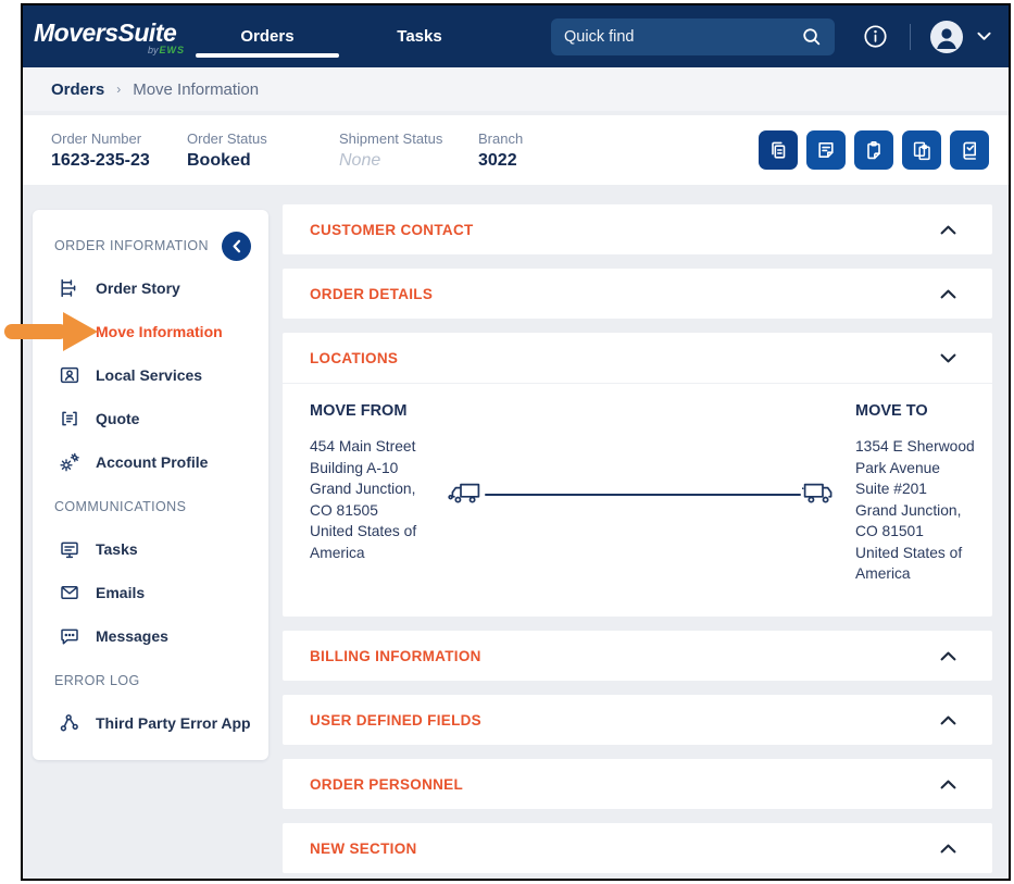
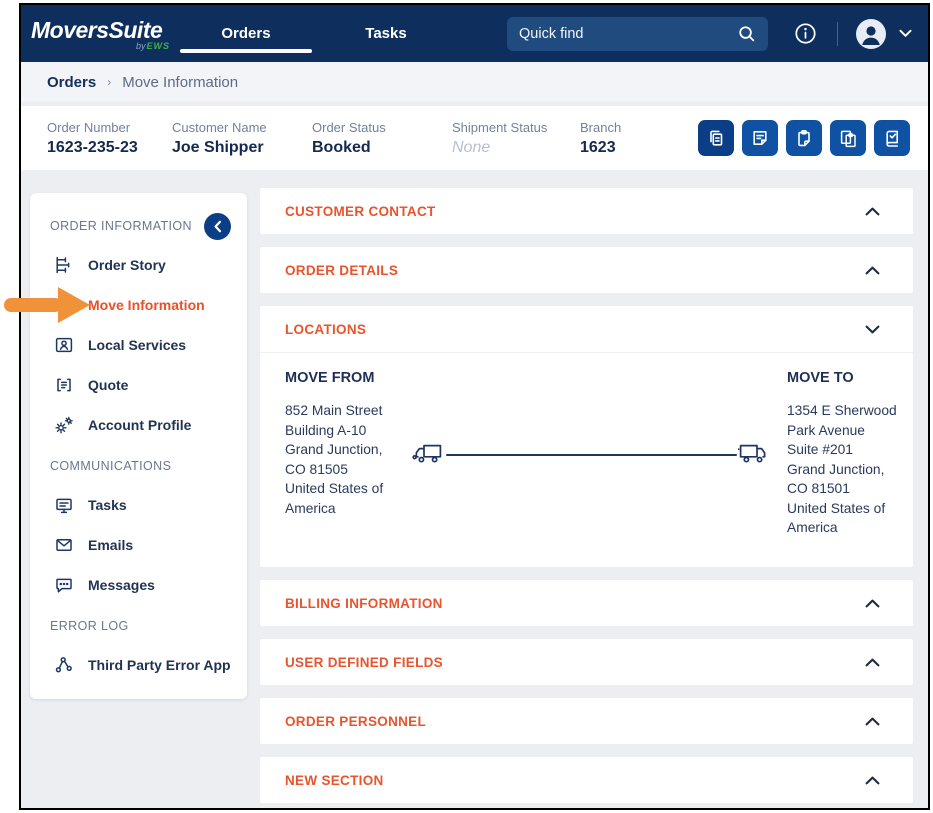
  MoversSuite
  byEWS
  Orders
  Tasks
  Quick find
  Orders
  ›
  Move Information
  Order Number
  1623-235-23
+ Customer Name
+ Joe Shipper
  Order Status
  Booked
  Shipment Status
  None
  Branch
- 3022
+ 1623
  ORDER INFORMATION
  Order Story
  Move Information
  Local Services
  Quote
  Account Profile
  COMMUNICATIONS
  Tasks
  Emails
  Messages
  ERROR LOG
  Third Party Error App
  CUSTOMER CONTACT
  ORDER DETAILS
  LOCATIONS
  MOVE FROM
- 454 Main Street
+ 852 Main Street
  Building A-10
  Grand Junction,
  CO 81505
  United States of
  America
  MOVE TO
  1354 E Sherwood
  Park Avenue
  Suite #201
  Grand Junction,
  CO 81501
  United States of
  America
  BILLING INFORMATION
  USER DEFINED FIELDS
  ORDER PERSONNEL
  NEW SECTION
